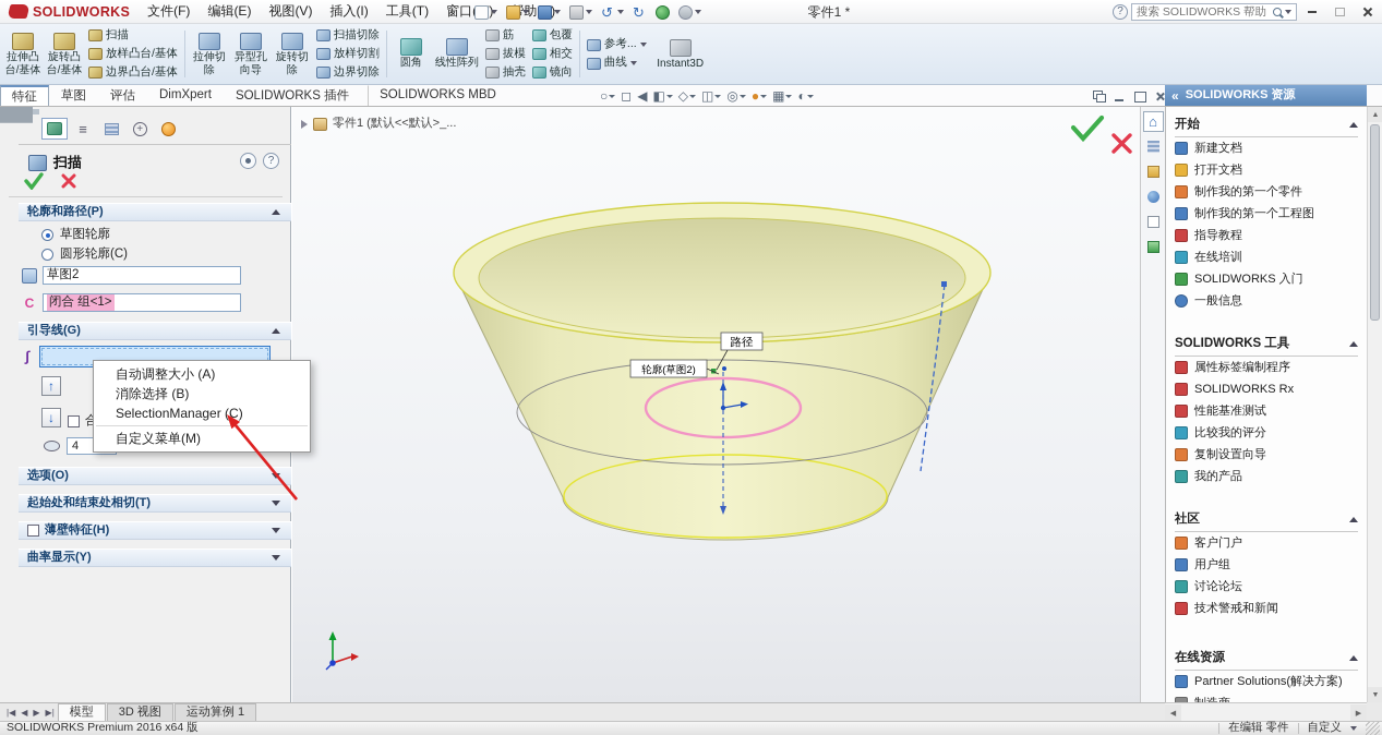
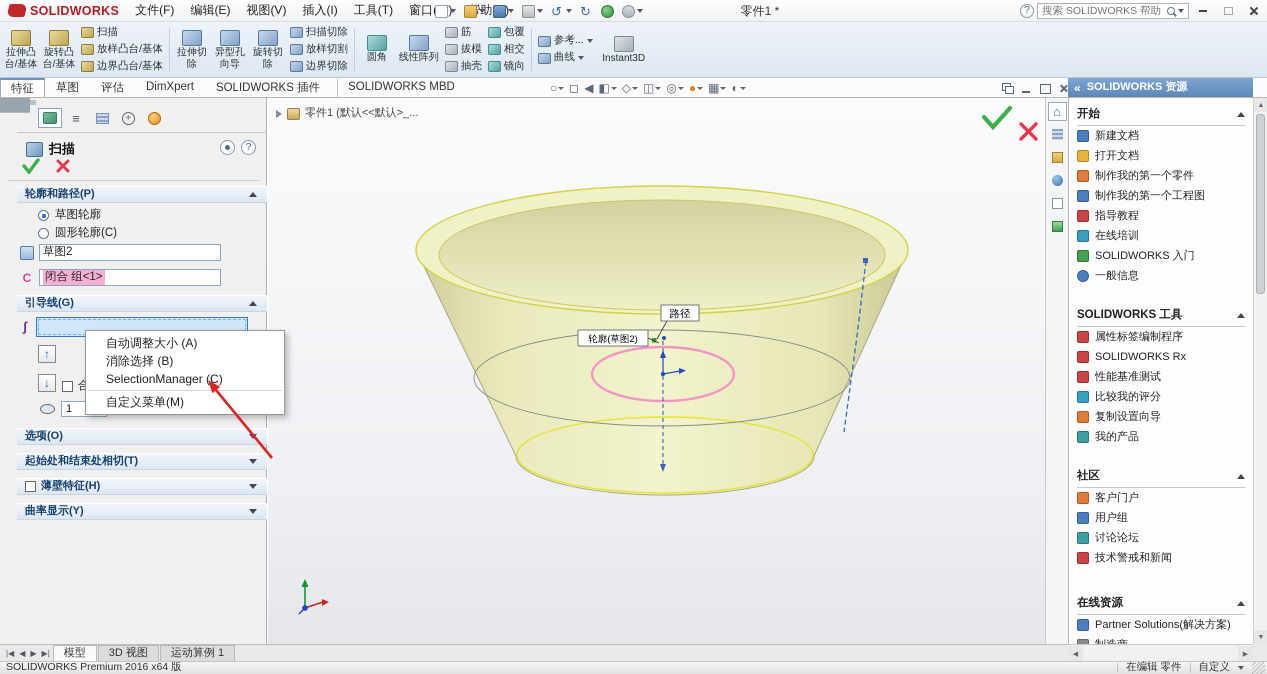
  SOLIDWORKS
  文件(F)
  编辑(E)
  视图(V)
  插入(I)
  工具(T)
  零件1 *
  搜索 SOLIDWORKS 帮助
  拉伸凸
  台/基体
  旋转凸
  台/基体
  扫描
  放样凸台/基体
  边界凸台/基体
  拉伸切
  除
  异型孔
  向导
  旋转切
  除
  扫描切除
  放样切割
  边界切除
  圆角
  线性阵列
  筋
  拔模
  抽壳
  包覆
  相交
  镜向
  参考...
  曲线
  Instant3D
  特征
  草图
  评估
  DimXpert
  SOLIDWORKS 插件
  SOLIDWORKS MBD
  ○
  ◻
  ◀
  ◧
  ◇
  ◫
  ◎
  ●
  ▦
  ◐
  扫描
  轮廓和路径(P)
  草图轮廓
  圆形轮廓(C)
  草图2
  C
  闭合 组<1>
  引导线(G)
  ∫
- 4
+ 1
  选项(O)
  起始处和结束处相切(T)
  薄壁特征(H)
  曲率显示(Y)
  零件1 (默认<<默认>_...
  路径
  轮廓(草图2)
  自动调整大小 (A)
  消除选择 (B)
  SelectionManager (C)
  自定义菜单(M)
  SOLIDWORKS 资源
  开始
  新建文档
  打开文档
  制作我的第一个零件
  制作我的第一个工程图
  指导教程
  在线培训
  SOLIDWORKS 入门
  一般信息
  SOLIDWORKS 工具
  属性标签编制程序
  SOLIDWORKS Rx
  性能基准测试
  比较我的评分
  复制设置向导
  我的产品
  社区
  客户门户
  用户组
  讨论论坛
  技术警戒和新闻
  在线资源
  Partner Solutions(解决方案)
  |◀
  ◀
  ▶
  ▶|
  模型
  3D 视图
  运动算例 1
  SOLIDWORKS Premium 2016 x64 版
  在编辑 零件
  自定义
